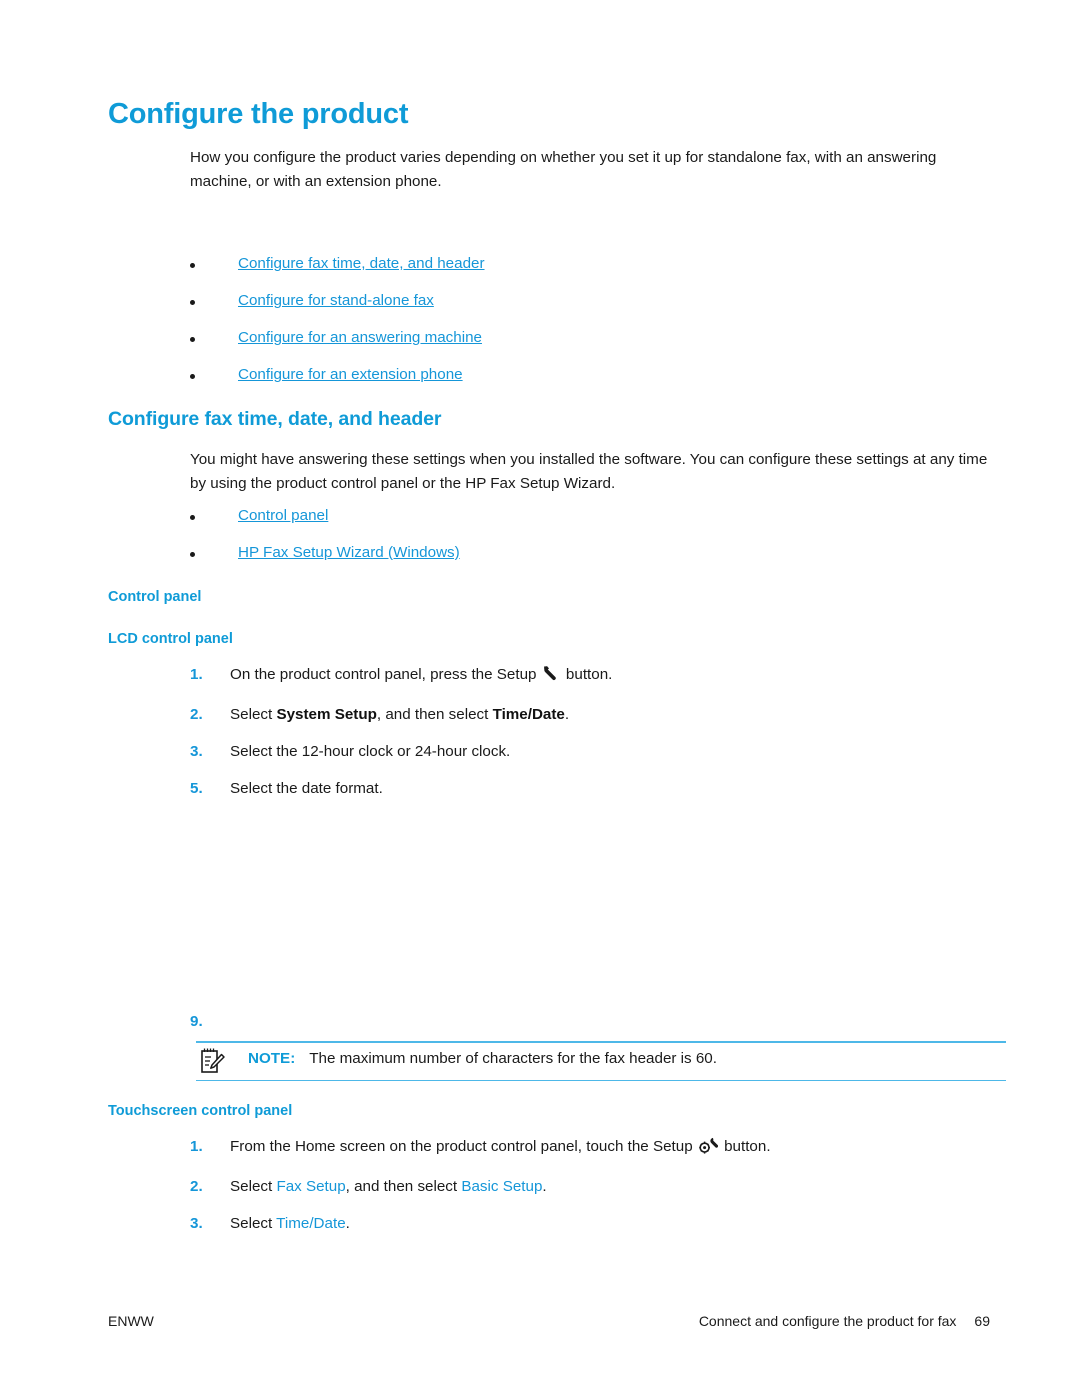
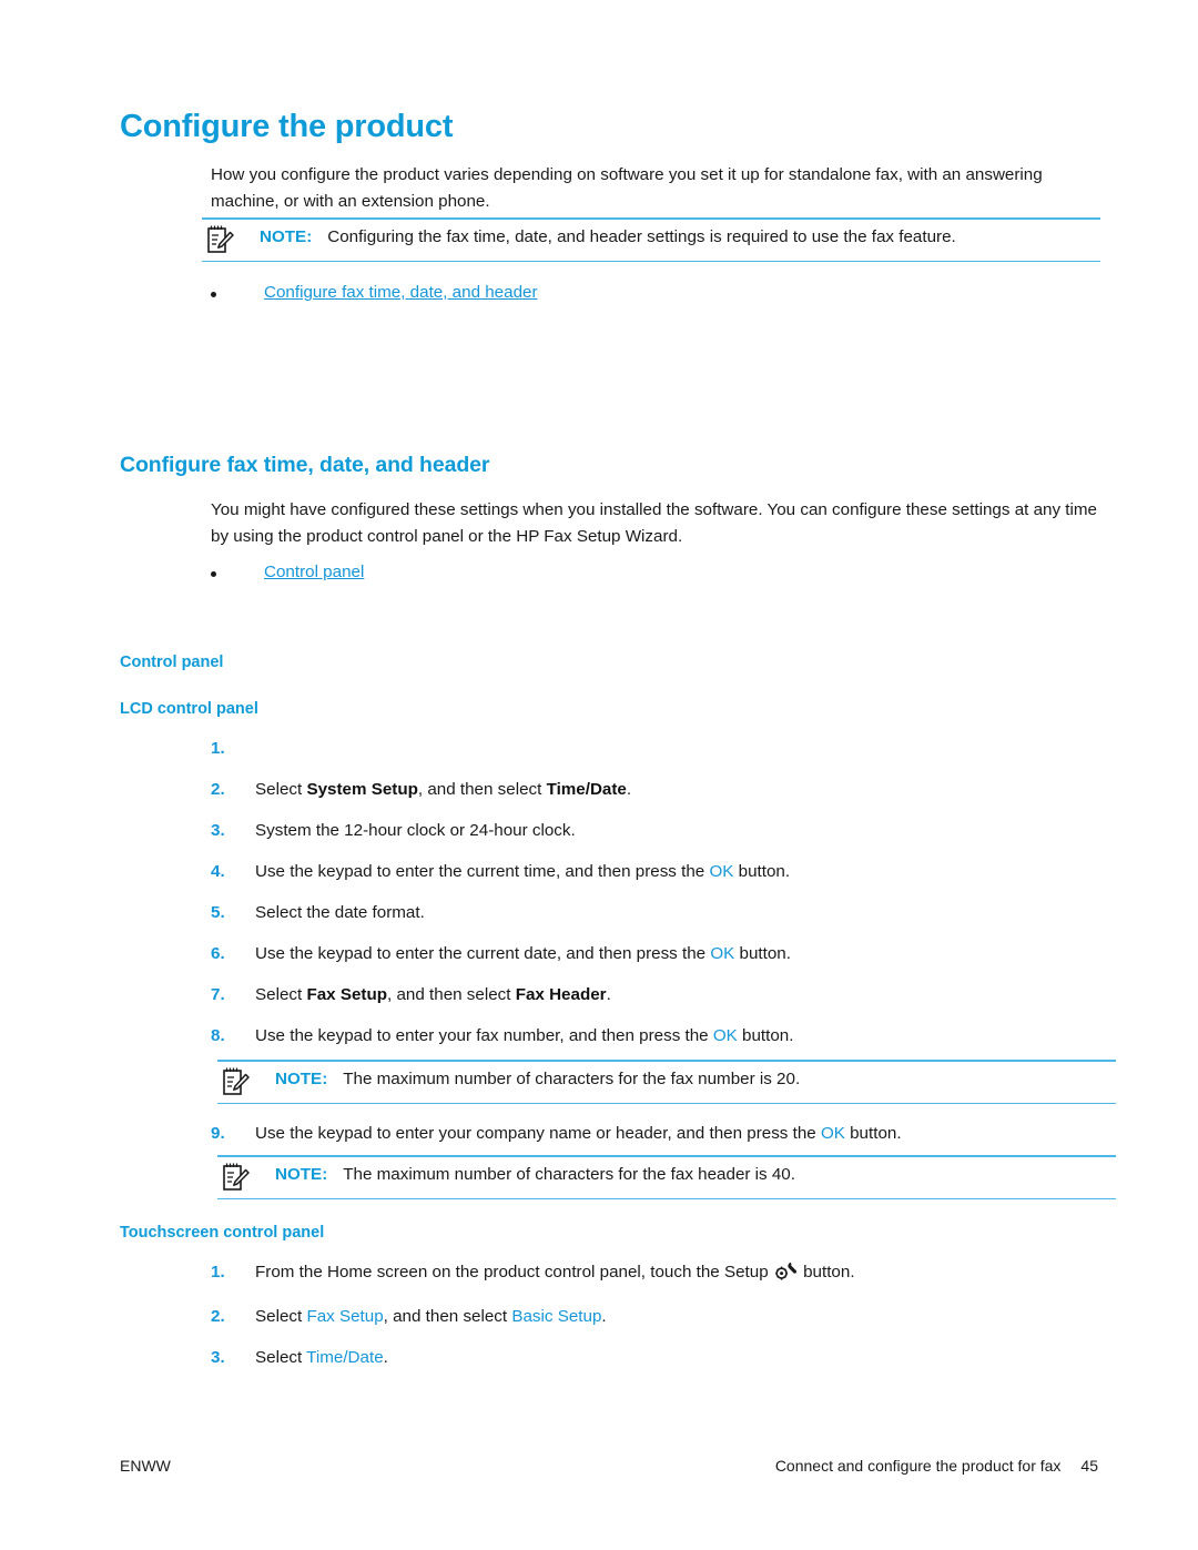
  Configure the product
- How you configure the product varies depending on whether you set it up for standalone fax, with an answering machine, or with an extension phone.
+ How you configure the product varies depending on software you set it up for standalone fax, with an answering machine, or with an extension phone.
+ NOTE: Configuring the fax time, date, and header settings is required to use the fax feature.
  Configure fax time, date, and header
- Configure for stand-alone fax
- Configure for an answering machine
- Configure for an extension phone
  Configure fax time, date, and header
- You might have answering these settings when you installed the software. You can configure these settings at any time by using the product control panel or the HP Fax Setup Wizard.
+ You might have configured these settings when you installed the software. You can configure these settings at any time by using the product control panel or the HP Fax Setup Wizard.
  Control panel
- HP Fax Setup Wizard (Windows)
  Control panel
  LCD control panel
  1.
- On the product control panel, press the Setup button.
  2.
  Select System Setup, and then select Time/Date.
  3.
- Select the 12-hour clock or 24-hour clock.
+ System the 12-hour clock or 24-hour clock.
+ 4.
+ Use the keypad to enter the current time, and then press the OK button.
  5.
  Select the date format.
+ 6.
+ Use the keypad to enter the current date, and then press the OK button.
+ 7.
+ Select Fax Setup, and then select Fax Header.
+ 8.
+ Use the keypad to enter your fax number, and then press the OK button.
+ NOTE: The maximum number of characters for the fax number is 20.
  9.
+ Use the keypad to enter your company name or header, and then press the OK button.
- NOTE: The maximum number of characters for the fax header is 60.
+ NOTE: The maximum number of characters for the fax header is 40.
  Touchscreen control panel
  1.
  From the Home screen on the product control panel, touch the Setup button.
  2.
  Select Fax Setup, and then select Basic Setup.
  3.
  Select Time/Date.
  ENWW
- Connect and configure the product for fax 69
+ Connect and configure the product for fax 45
